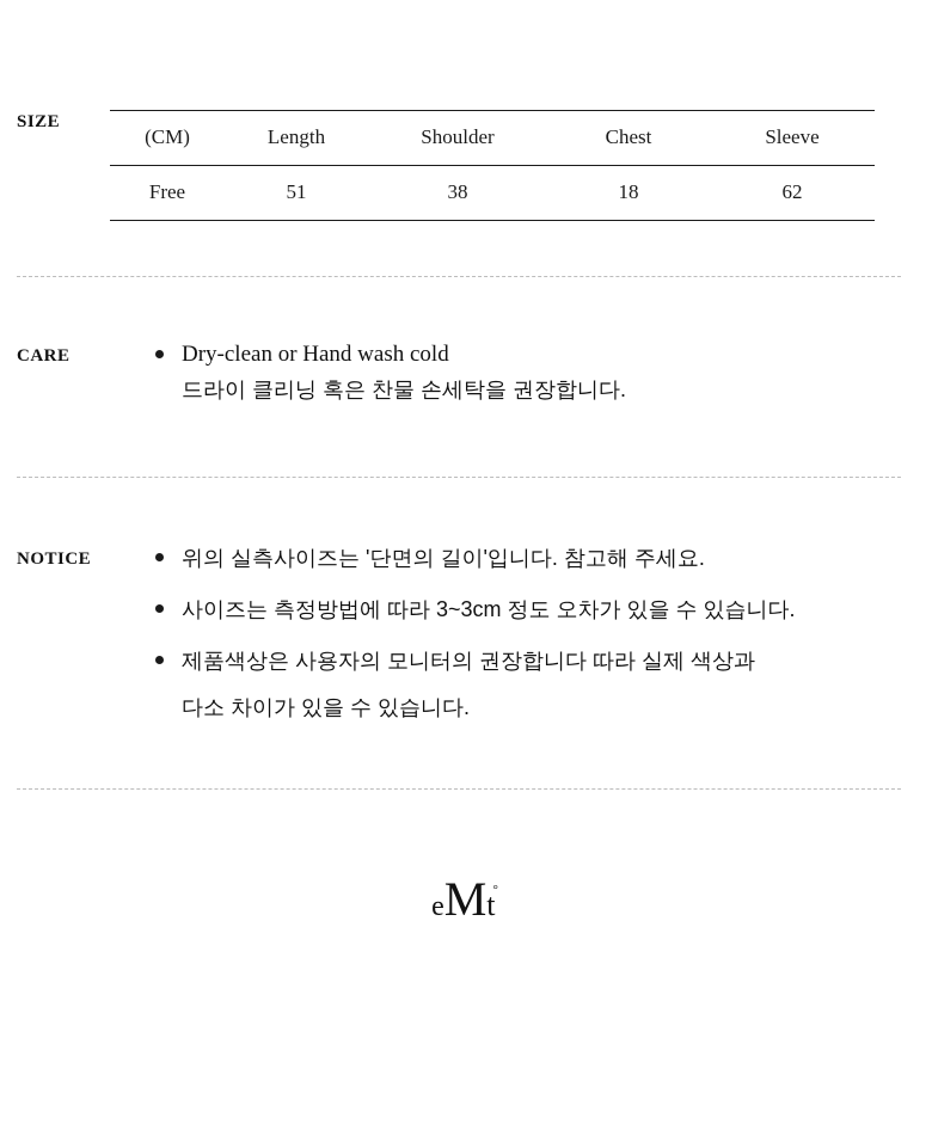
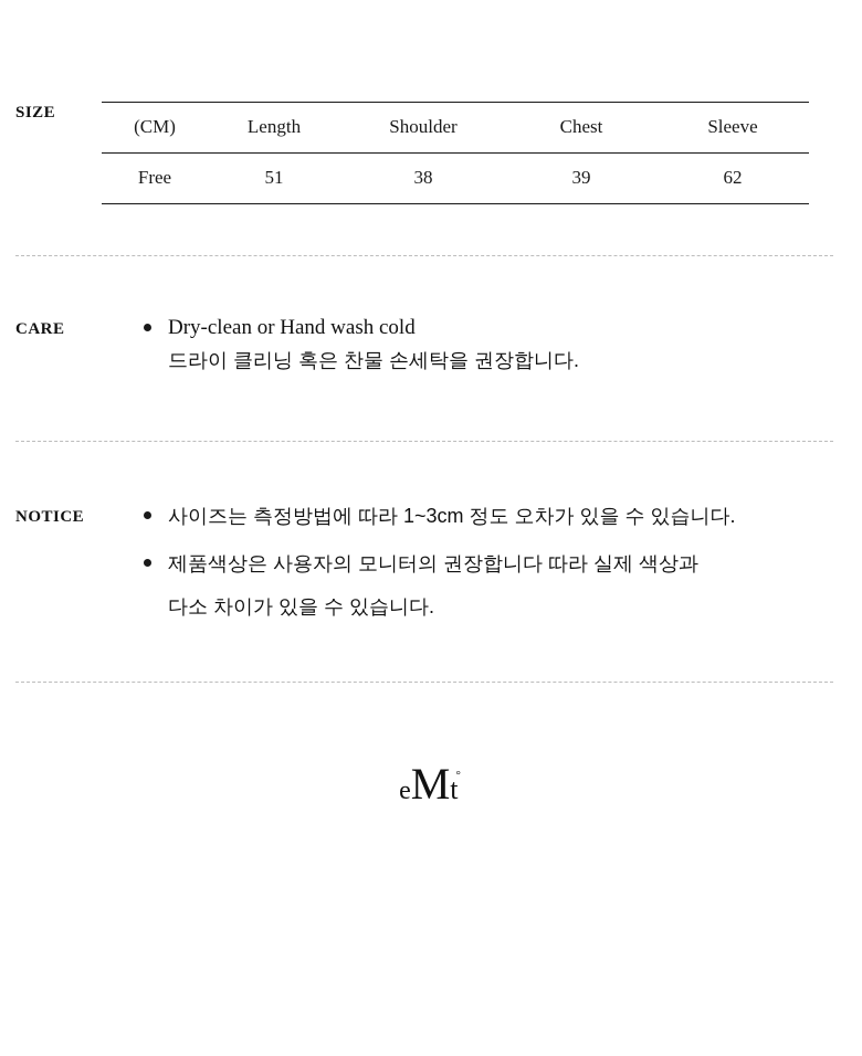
  SIZE
  (CM)	Length	Shoulder	Chest	Sleeve
- Free	51	38	18	62
+ Free	51	38	39	62
  CARE
  Dry-clean or Hand wash cold
  드라이 클리닝 혹은 찬물 손세탁을 권장합니다.
  NOTICE
- 위의 실측사이즈는 '단면의 길이'입니다. 참고해 주세요.
- 사이즈는 측정방법에 따라 3~3cm 정도 오차가 있을 수 있습니다.
+ 사이즈는 측정방법에 따라 1~3cm 정도 오차가 있을 수 있습니다.
  제품색상은 사용자의 모니터의 권장합니다 따라 실제 색상과
  다소 차이가 있을 수 있습니다.
  eMt°
